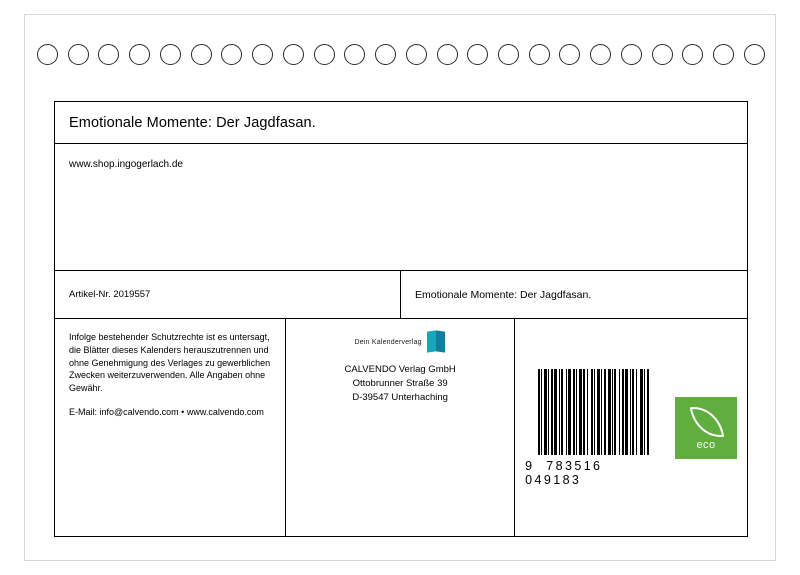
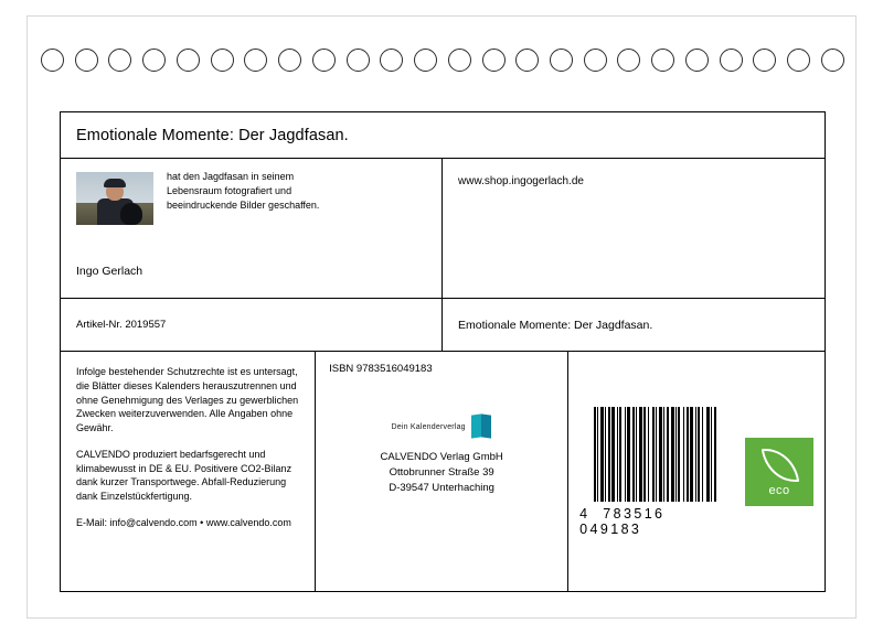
  Emotionale Momente: Der Jagdfasan.
+ hat den Jagdfasan in seinem Lebensraum fotografiert und beeindruckende Bilder geschaffen.
+ Ingo Gerlach
  www.shop.ingogerlach.de
  Artikel-Nr. 2019557
  Emotionale Momente: Der Jagdfasan.
  Infolge bestehender Schutzrechte ist es untersagt, die Blätter dieses Kalenders herauszutrennen und ohne Genehmigung des Verlages zu gewerblichen Zwecken weiterzuverwenden. Alle Angaben ohne Gewähr.
+ CALVENDO produziert bedarfsgerecht und klimabewusst in DE & EU. Positivere CO2-Bilanz dank kurzer Transportwege. Abfall-Reduzierung dank Einzelstückfertigung.
  E-Mail: info@calvendo.com • www.calvendo.com
+ ISBN 9783516049183
  CALVENDO Verlag GmbH
  Ottobrunner Straße 39
  D-39547 Unterhaching
- 9 783516 049183
+ 4 783516 049183
  eco
